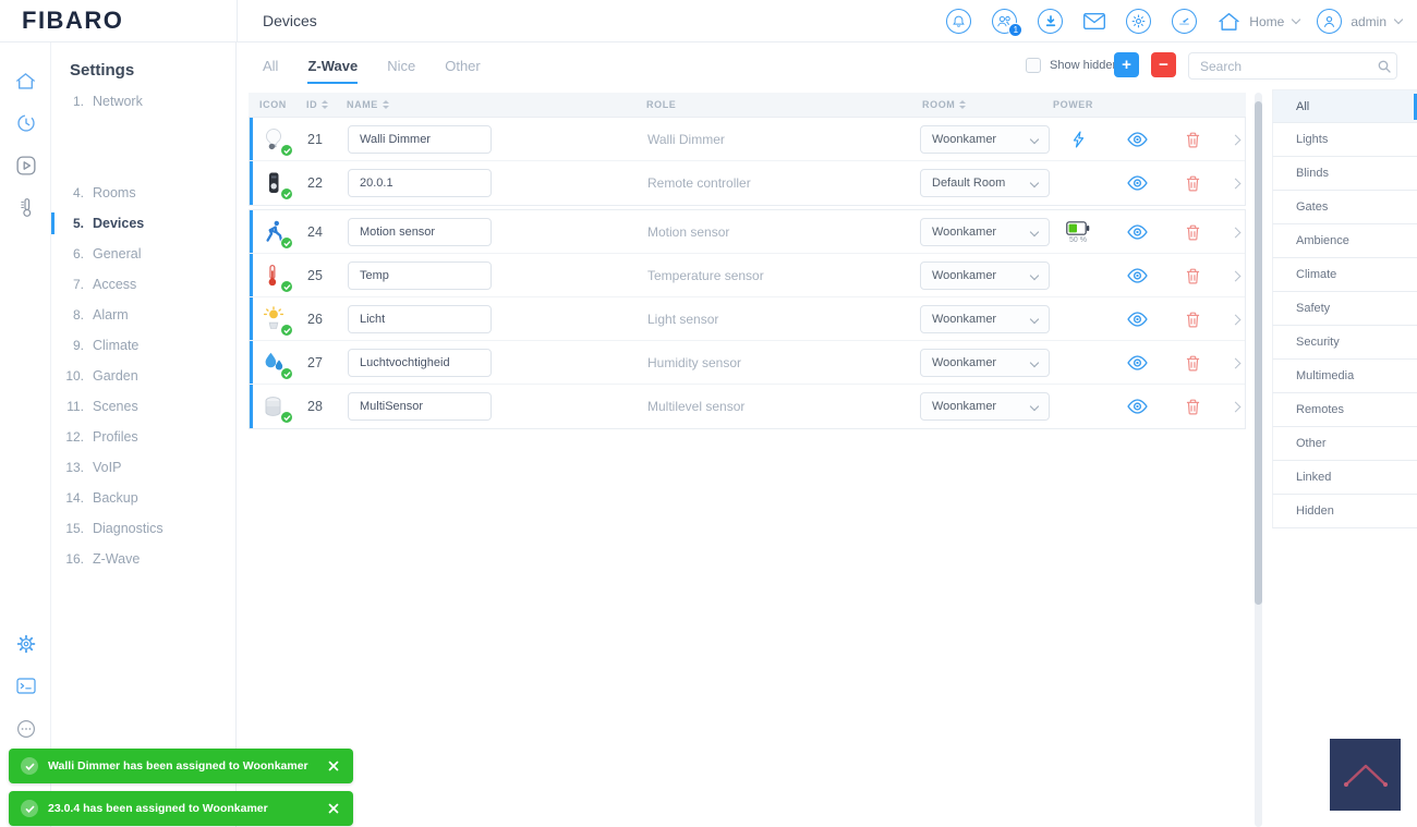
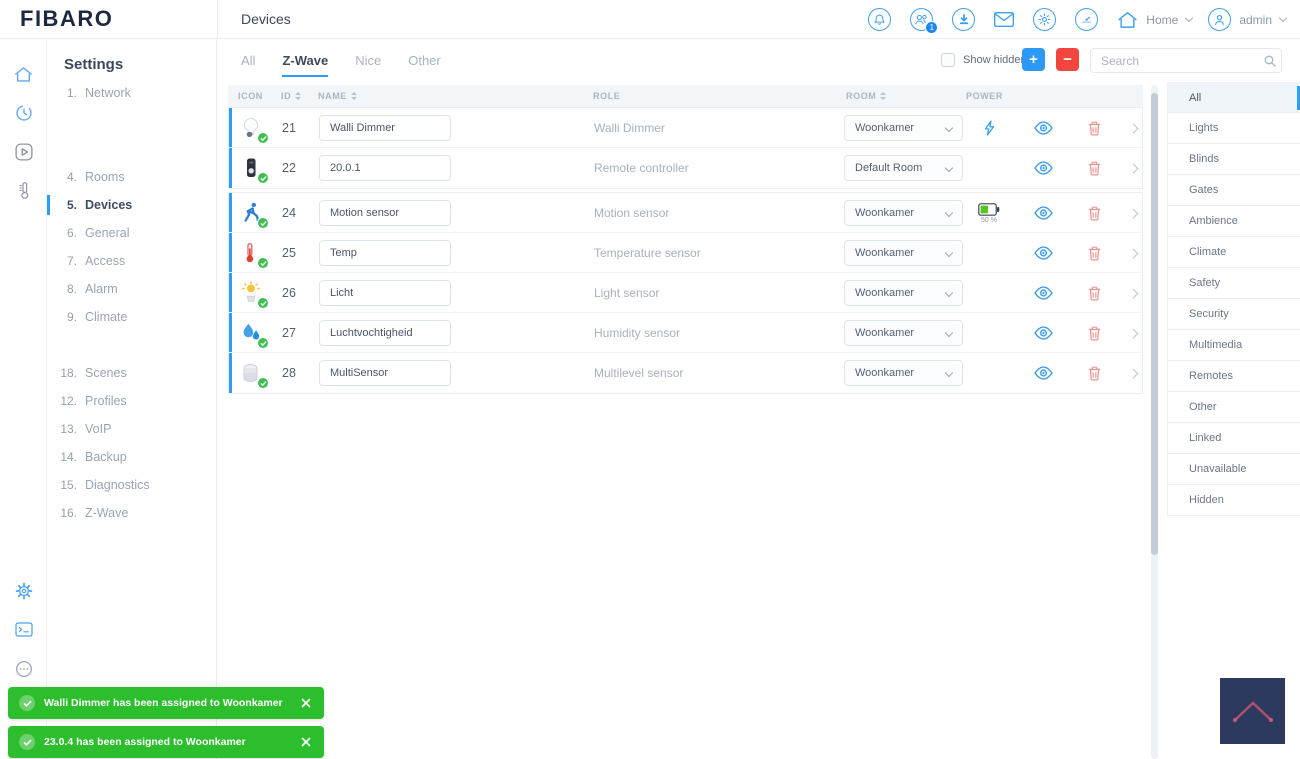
  FIBARO
  Devices
  1
  Home
  admin
  Settings
  1.
  Network
  4.
  Rooms
  5.
  Devices
  6.
  General
  7.
  Access
  8.
  Alarm
  9.
  Climate
- 10.
- Garden
- 11.
+ 18.
  Scenes
  12.
  Profiles
  13.
  VoIP
  14.
  Backup
  15.
  Diagnostics
  16.
  Z-Wave
  All
  Z-Wave
  Nice
  Other
  Show hidde
  +
  −
  Search
  ICON
  ID
  NAME
  ROLE
  ROOM
  POWER
  21
  Walli Dimmer
  Walli Dimmer
  Woonkamer
  22
  20.0.1
  Remote controller
  Default Room
  24
  Motion sensor
  Motion sensor
  Woonkamer
  25
  Temp
  Temperature sensor
  Woonkamer
  26
  Licht
  Light sensor
  Woonkamer
  27
  Luchtvochtigheid
  Humidity sensor
  Woonkamer
  28
  MultiSensor
  Multilevel sensor
  Woonkamer
  All
  Lights
  Blinds
  Gates
  Ambience
  Climate
  Safety
  Security
  Multimedia
  Remotes
  Other
  Linked
+ Unavailable
  Hidden
  Walli Dimmer has been assigned to Woonkamer
  23.0.4 has been assigned to Woonkamer
